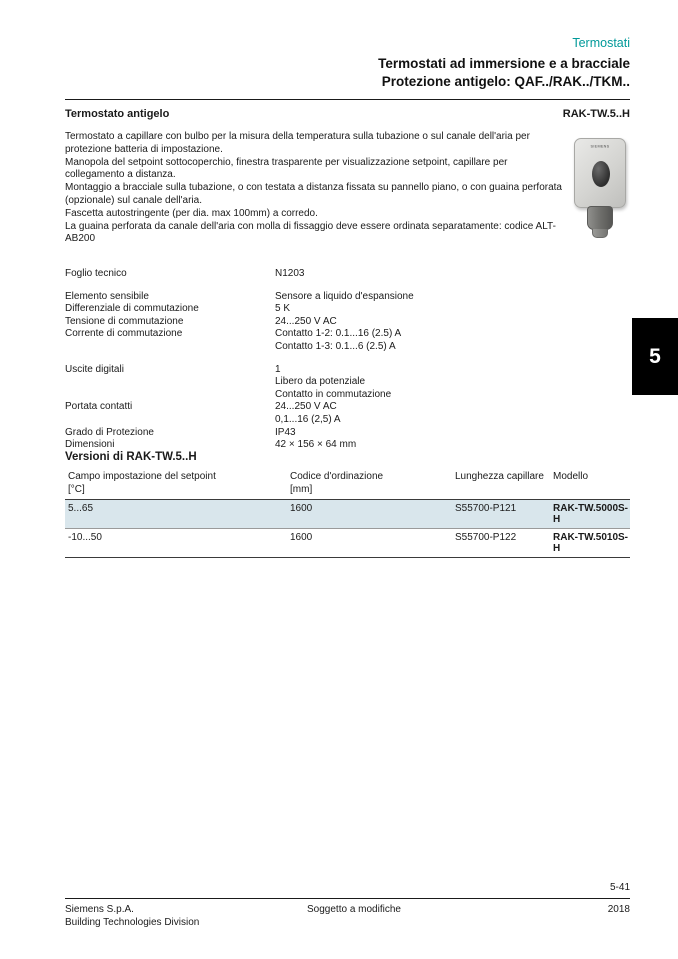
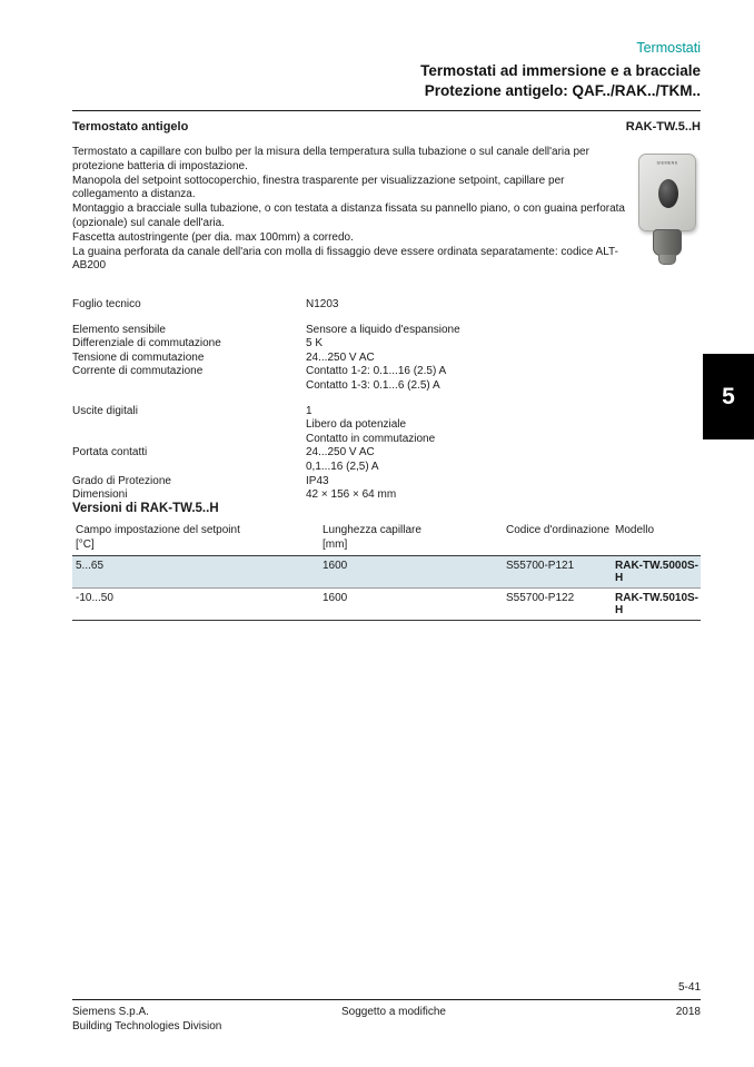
  Termostati
  Termostati ad immersione e a bracciale
  Protezione antigelo: QAF../RAK../TKM..
  Termostato antigelo
  RAK-TW.5..H
  Termostato a capillare con bulbo per la misura della temperatura sulla tubazione o sul canale dell'aria per protezione batteria di impostazione.
  Manopola del setpoint sottocoperchio, finestra trasparente per visualizzazione setpoint, capillare per collegamento a distanza.
  Montaggio a bracciale sulla tubazione, o con testata a distanza fissata su pannello piano, o con guaina perforata (opzionale) sul canale dell'aria.
  Fascetta autostringente (per dia. max 100mm) a corredo.
  La guaina perforata da canale dell'aria con molla di fissaggio deve essere ordinata separatamente: codice ALT-AB200
  Foglio tecnico
  N1203
  Elemento sensibile
  Sensore a liquido d'espansione
  Differenziale di commutazione
  5 K
  Tensione di commutazione
  24...250 V AC
  Corrente di commutazione
  Contatto 1-2: 0.1...16 (2.5) A
  Contatto 1-3: 0.1...6 (2.5) A
  Uscite digitali
  1
  Libero da potenziale
  Contatto in commutazione
  Portata contatti
  24...250 V AC
  0,1...16 (2,5) A
  Grado di Protezione
  IP43
  Dimensioni
  42 × 156 × 64 mm
  Versioni di RAK-TW.5..H
  Campo impostazione del setpoint
  [°C]
- Codice d'ordinazione
+ Lunghezza capillare
  [mm]
- Lunghezza capillare
+ Codice d'ordinazione
  Modello
  5...65
  1600
  S55700-P121
  RAK-TW.5000S-H
  -10...50
  1600
  S55700-P122
  RAK-TW.5010S-H
  5
  5-41
  Siemens S.p.A.
  Building Technologies Division
  Soggetto a modifiche
  2018
